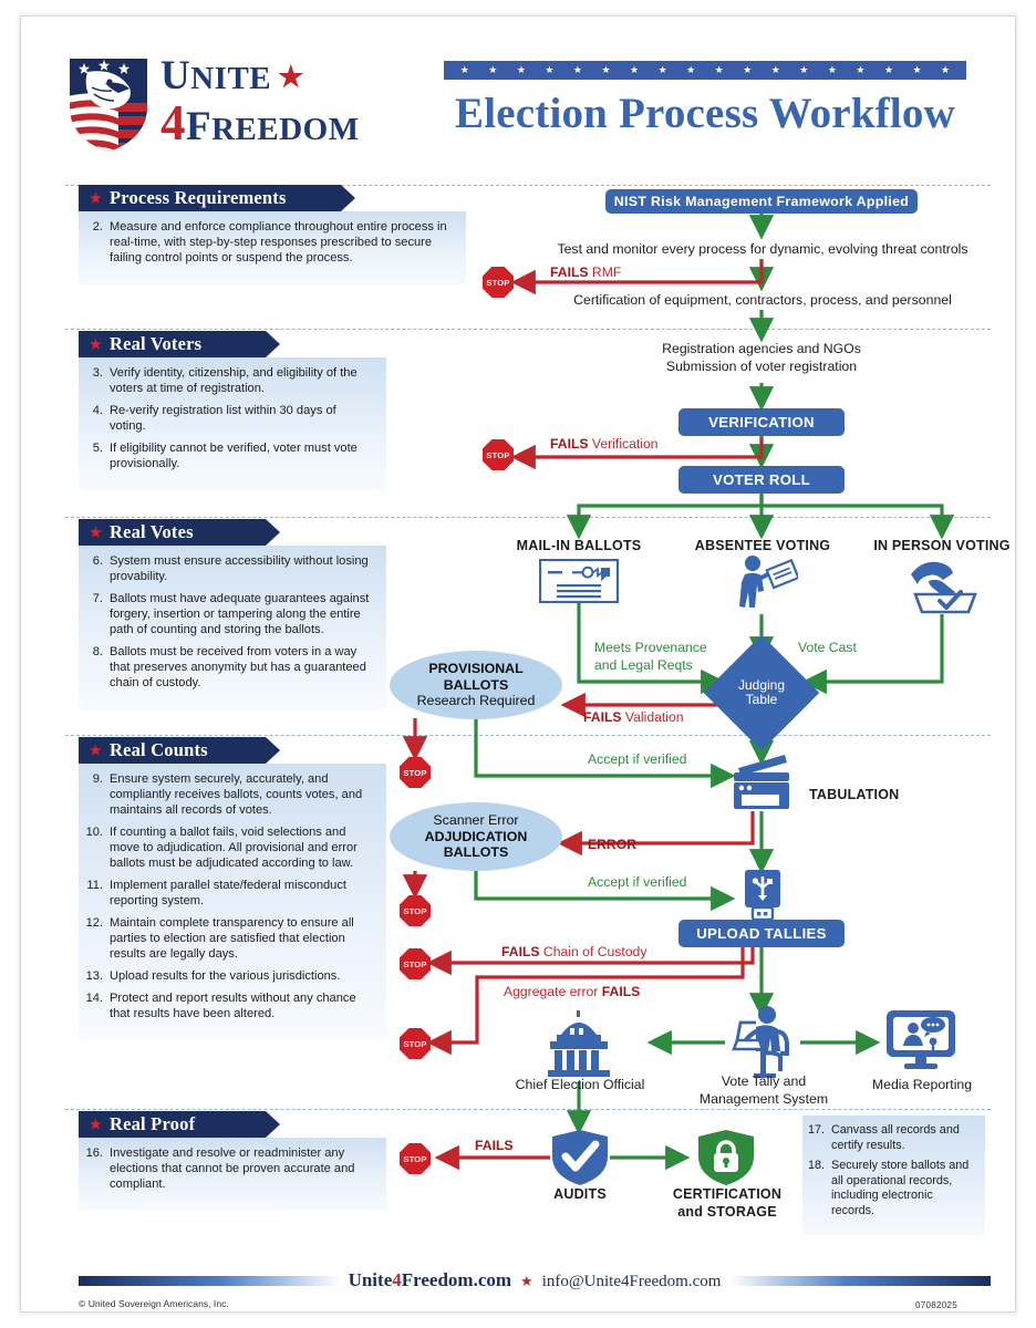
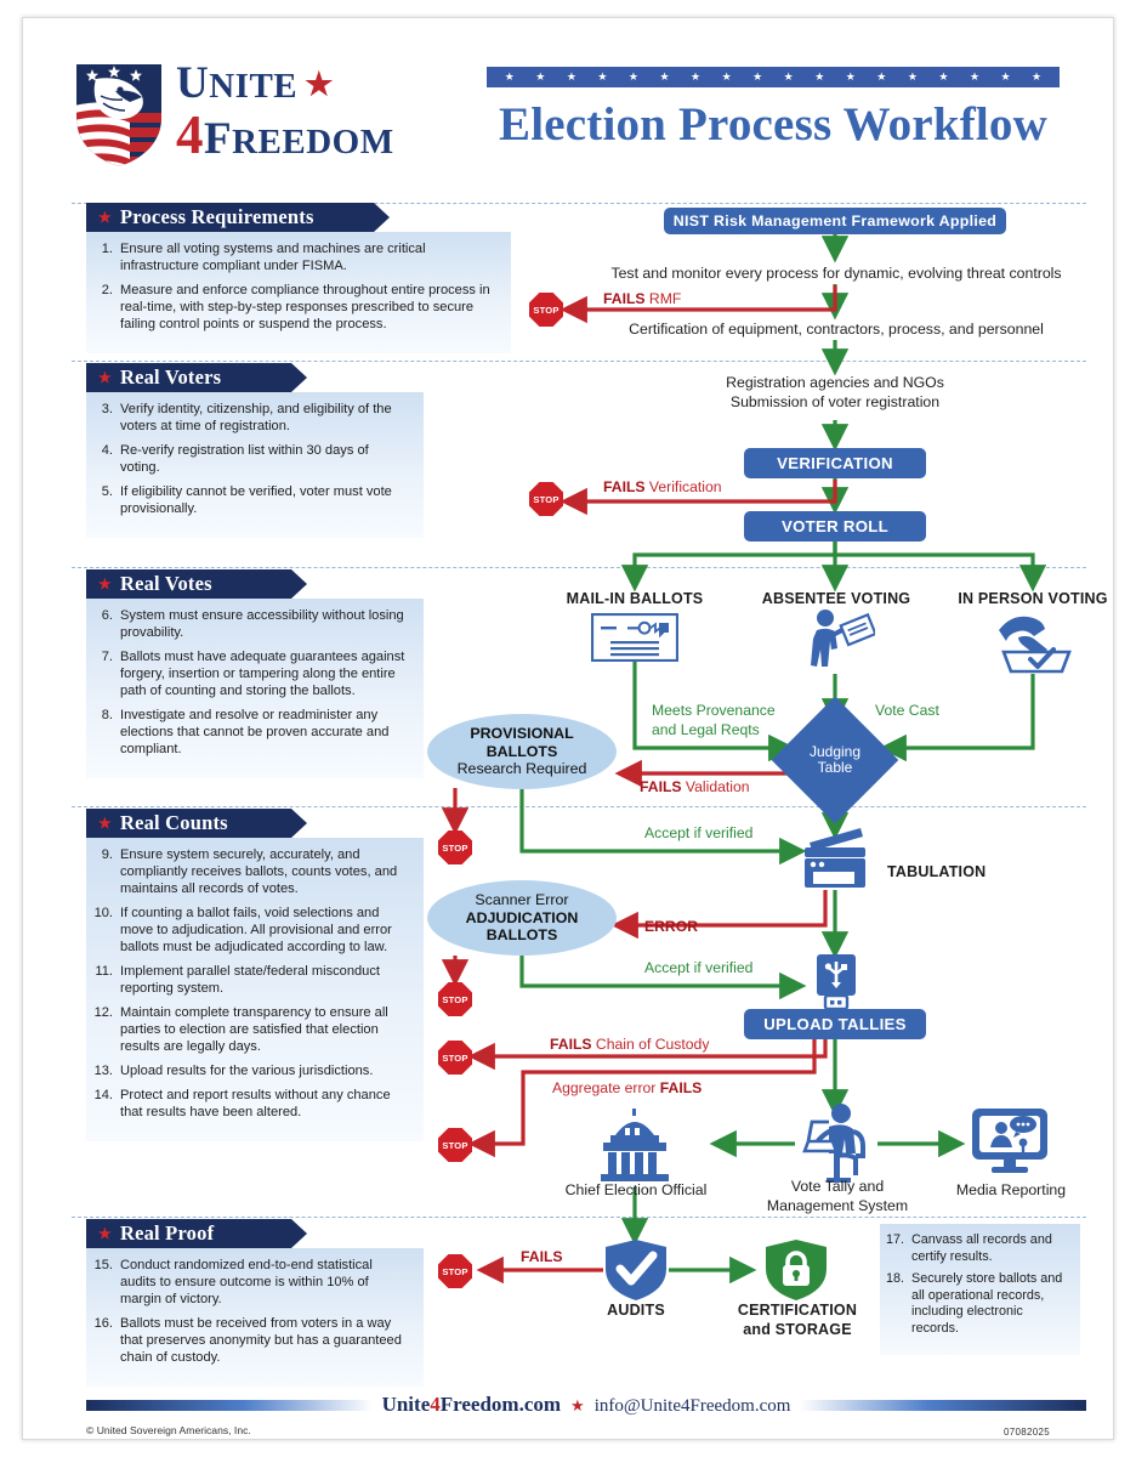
  UNITE ★
  4FREEDOM
  ★
  ★
  ★
  ★
  ★
  ★
  ★
  ★
  ★
  ★
  ★
  ★
  ★
  ★
  ★
  ★
  ★
  ★
  Election Process Workflow
  ★
  Process Requirements
+ 1.
+ Ensure all voting systems and machines are critical infrastructure compliant under FISMA.
  2.
  Measure and enforce compliance throughout entire process in real-time, with step-by-step responses prescribed to secure failing control points or suspend the process.
  ★
  Real Voters
  3.
  Verify identity, citizenship, and eligibility of the voters at time of registration.
  4.
  Re-verify registration list within 30 days of voting.
  5.
  If eligibility cannot be verified, voter must vote provisionally.
  ★
  Real Votes
  6.
  System must ensure accessibility without losing provability.
  7.
  Ballots must have adequate guarantees against forgery, insertion or tampering along the entire path of counting and storing the ballots.
  8.
- Ballots must be received from voters in a way that preserves anonymity but has a guaranteed chain of custody.
+ Investigate and resolve or readminister any elections that cannot be proven accurate and compliant.
  ★
  Real Counts
  9.
  Ensure system securely, accurately, and compliantly receives ballots, counts votes, and maintains all records of votes.
  10.
  If counting a ballot fails, void selections and move to adjudication. All provisional and error ballots must be adjudicated according to law.
  11.
  Implement parallel state/federal misconduct reporting system.
  12.
  Maintain complete transparency to ensure all parties to election are satisfied that election results are legally days.
  13.
  Upload results for the various jurisdictions.
  14.
  Protect and report results without any chance that results have been altered.
  ★
  Real Proof
+ 15.
+ Conduct randomized end-to-end statistical audits to ensure outcome is within 10% of margin of victory.
  16.
- Investigate and resolve or readminister any elections that cannot be proven accurate and compliant.
+ Ballots must be received from voters in a way that preserves anonymity but has a guaranteed chain of custody.
  17.
  Canvass all records and certify results.
  18.
  Securely store ballots and all operational records, including electronic records.
  NIST Risk Management Framework Applied
  Test and monitor every process for dynamic, evolving threat controls
  Certification of equipment, contractors, process, and personnel
  STOP
  FAILS RMF
  Registration agencies and NGOs
  Submission of voter registration
  VERIFICATION
  STOP
  FAILS Verification
  VOTER ROLL
  MAIL-IN BALLOTS
  ABSENTEE VOTING
  IN PERSON VOTING
  Meets Provenance
  and Legal Reqts
  Vote Cast
  Judging
  Table
  FAILS Validation
  PROVISIONAL
  BALLOTS
  Research Required
  STOP
  Accept if verified
  TABULATION
  Scanner Error
  ADJUDICATION
  BALLOTS
  ERROR
  STOP
  Accept if verified
  UPLOAD TALLIES
  STOP
  FAILS Chain of Custody
  STOP
  Aggregate error FAILS
  Chief Election Official
  Vote Tally and
  Management System
  Media Reporting
  AUDITS
  STOP
  FAILS
  CERTIFICATION
  and STORAGE
  Unite4Freedom.com ★ info@Unite4Freedom.com
  © United Sovereign Americans, Inc.
  07082025
